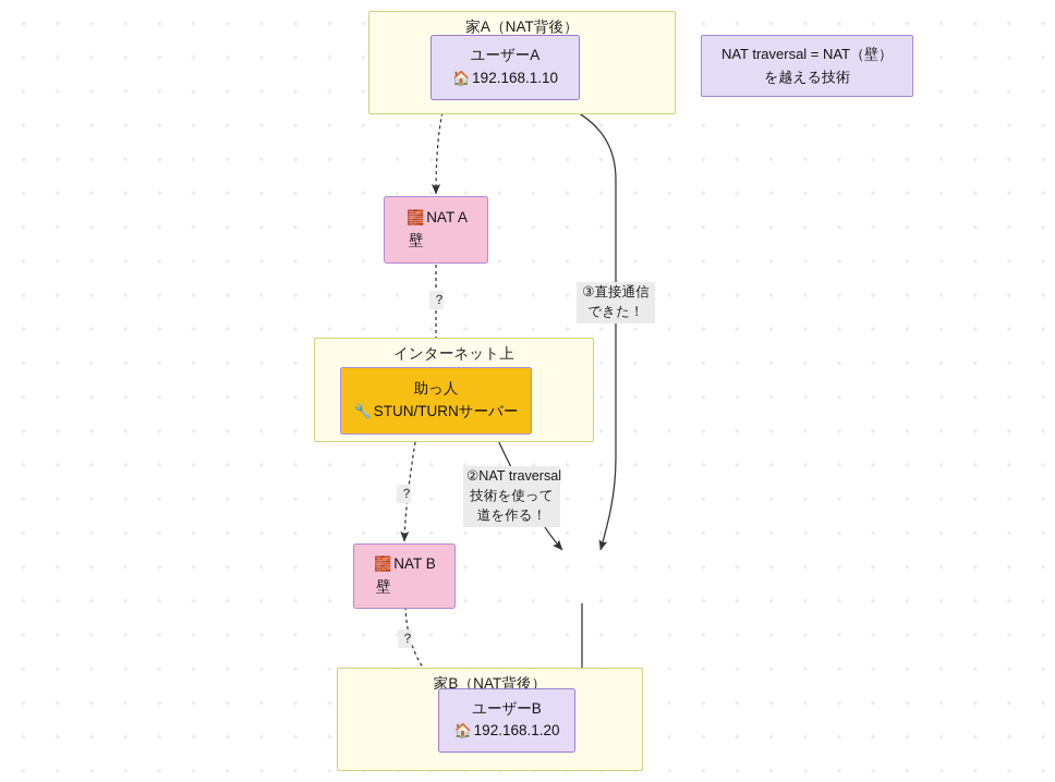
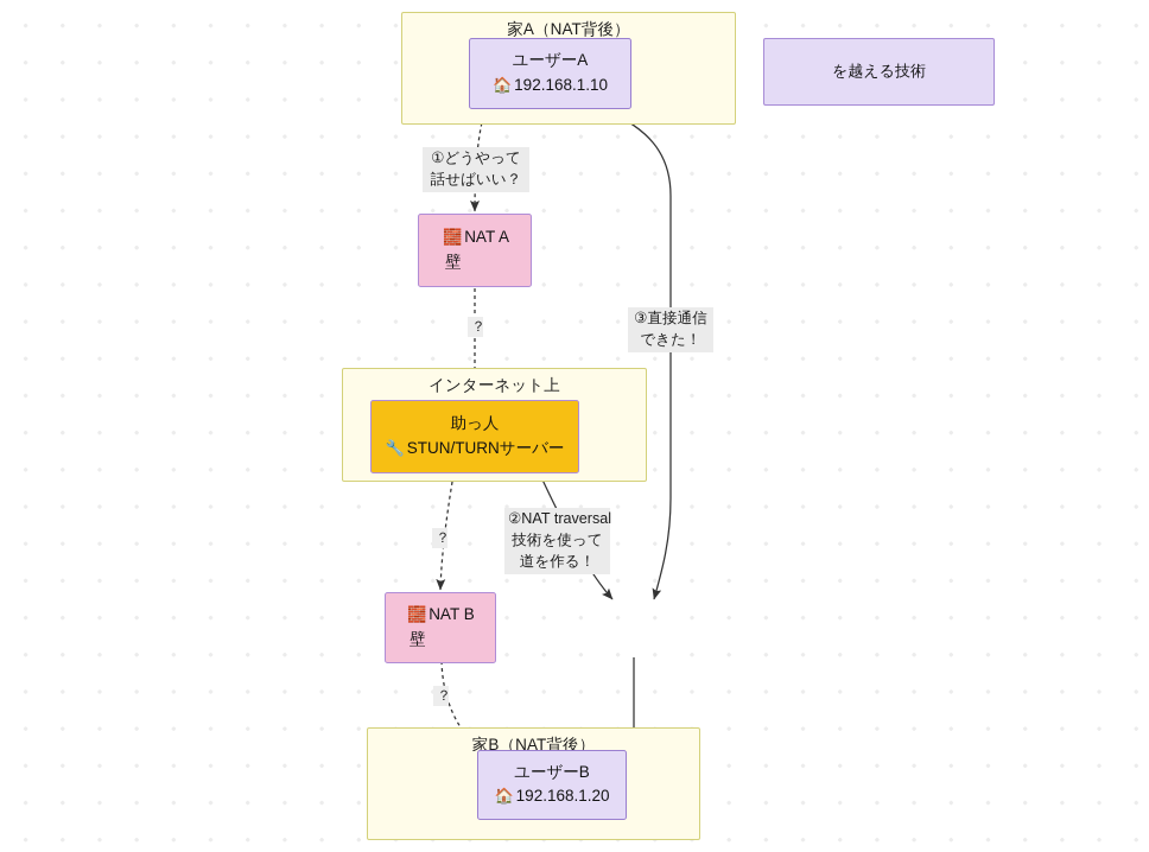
  家A（NAT背後）
  ユーザーA
  🏠 192.168.1.10
- NAT traversal = NAT（壁）
  を越える技術
+ ①どうやって
+ 話せばいい？
  ？
  ？
  ？
  ②NAT traversal
  技術を使って
  道を作る！
  ③直接通信
  できた！
  🧱 NAT A
  壁
  インターネット上
  助っ人
  🔧 STUN/TURNサーバー
  🧱 NAT B
  壁
  家B（NAT背後）
  ユーザーB
  🏠 192.168.1.20
